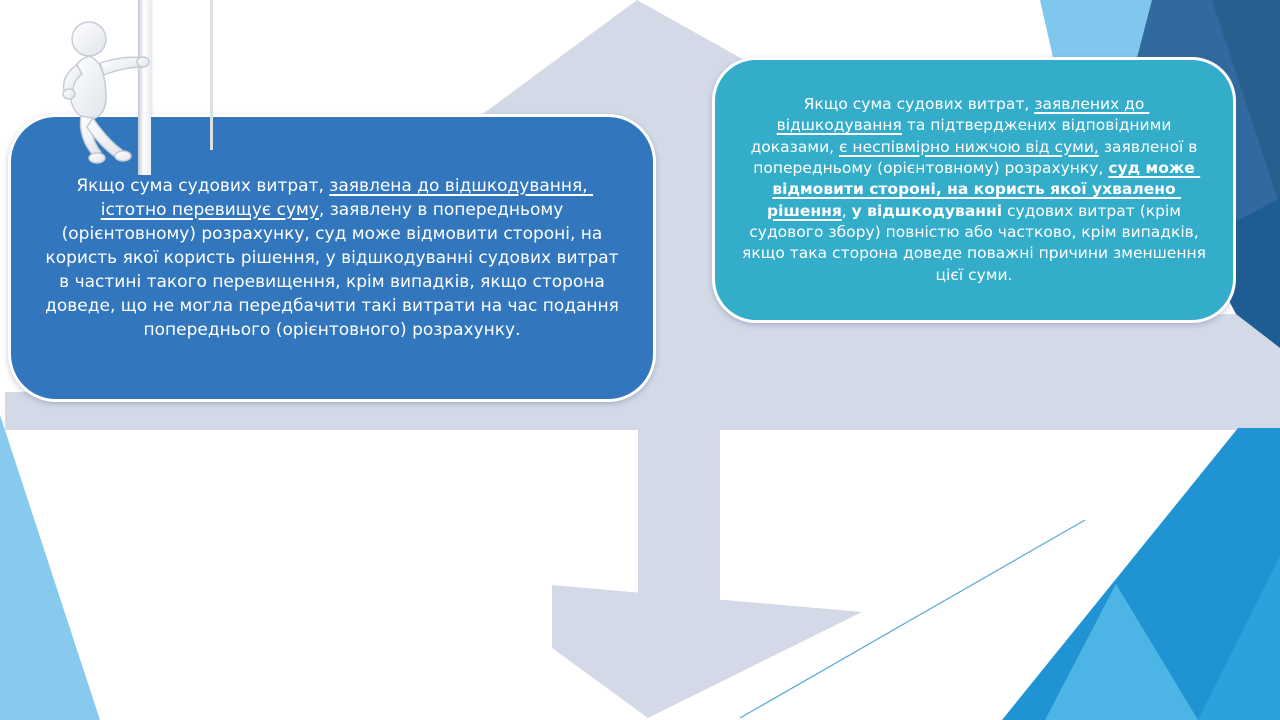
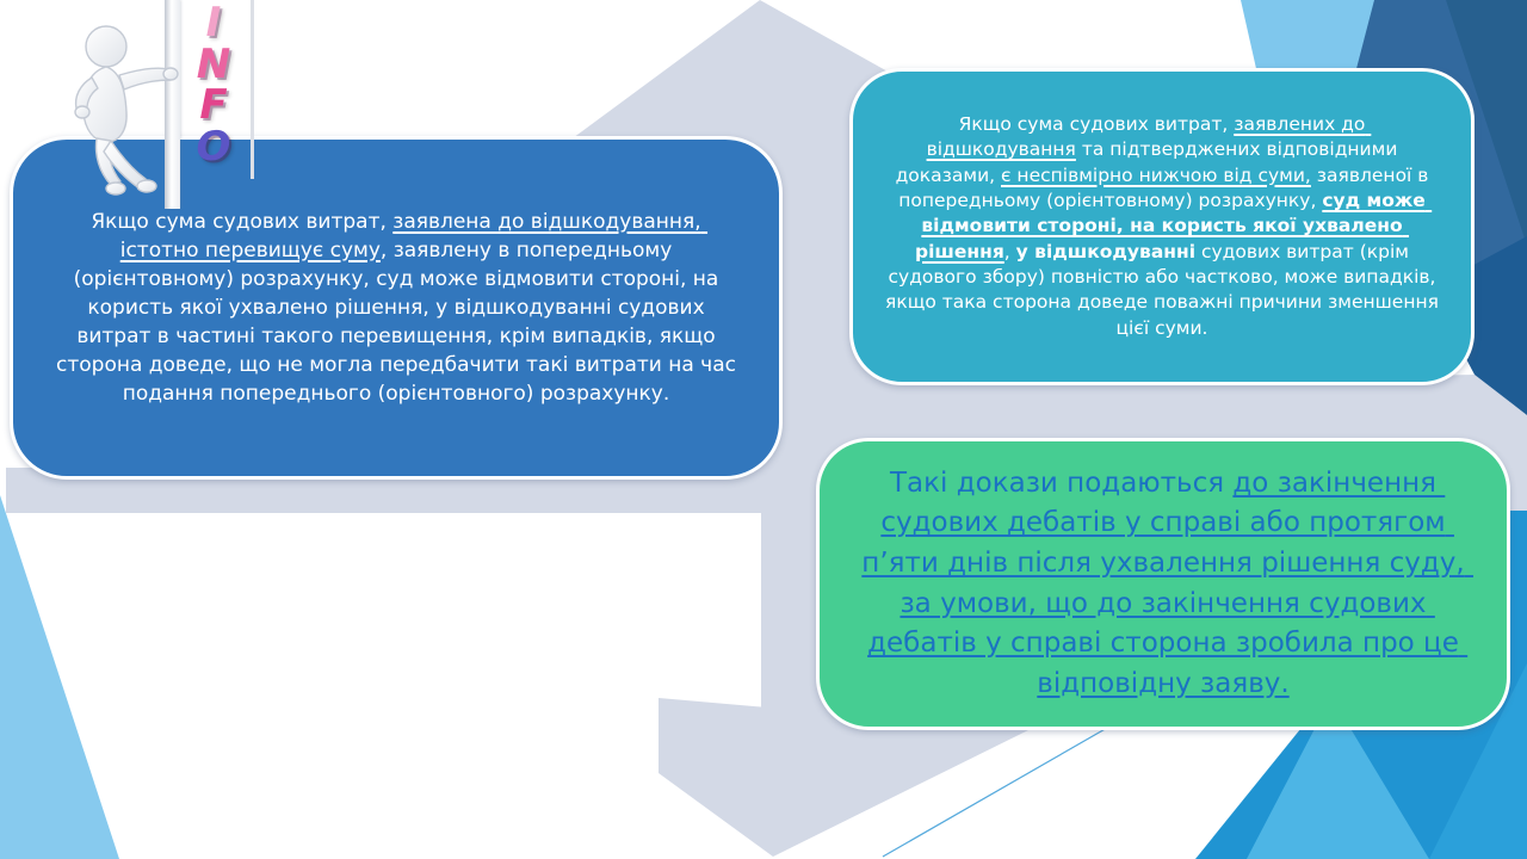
- Якщо сума судових витрат, заявлена до відшкодування, істотно перевищує суму, заявлену в попередньому (орієнтовному) розрахунку, суд може відмовити стороні, на користь якої користь рішення, у відшкодуванні судових витрат в частині такого перевищення, крім випадків, якщо сторона доведе, що не могла передбачити такі витрати на час подання попереднього (орієнтовного) розрахунку.
+ Якщо сума судових витрат, заявлена до відшкодування, істотно перевищує суму, заявлену в попередньому (орієнтовному) розрахунку, суд може відмовити стороні, на користь якої ухвалено рішення, у відшкодуванні судових витрат в частині такого перевищення, крім випадків, якщо сторона доведе, що не могла передбачити такі витрати на час подання попереднього (орієнтовного) розрахунку.
- Якщо сума судових витрат, заявлених до відшкодування та підтверджених відповідними доказами, є неспівмірно нижчою від суми, заявленої в попередньому (орієнтовному) розрахунку, суд може відмовити стороні, на користь якої ухвалено рішення, у відшкодуванні судових витрат (крім судового збору) повністю або частково, крім випадків, якщо така сторона доведе поважні причини зменшення цієї суми.
+ Якщо сума судових витрат, заявлених до відшкодування та підтверджених відповідними доказами, є неспівмірно нижчою від суми, заявленої в попередньому (орієнтовному) розрахунку, суд може відмовити стороні, на користь якої ухвалено рішення, у відшкодуванні судових витрат (крім судового збору) повністю або частково, може випадків, якщо така сторона доведе поважні причини зменшення цієї суми.
+ Такі докази подаються до закінчення судових дебатів у справі або протягом п’яти днів після ухвалення рішення суду, за умови, що до закінчення судових дебатів у справі сторона зробила про це відповідну заяву.
+ I
+ N
+ F
+ O
